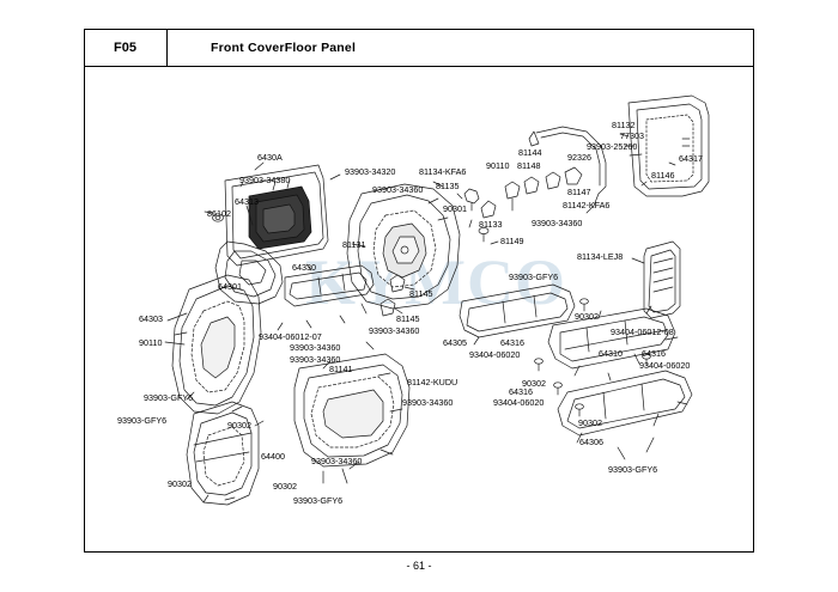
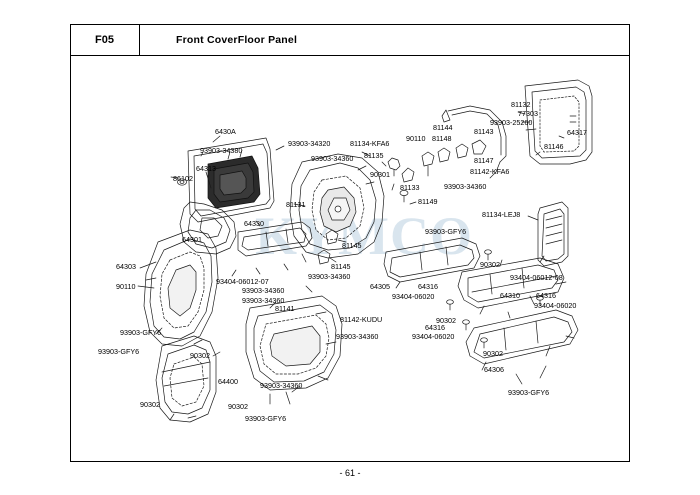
  F05
  Front CoverFloor Panel
  KYMC
  - 61 -
  81132
  77303
  93903-25260
- 92326
+ 81143
  64317
  81144
  81148
  90110
  81146
  6430A
  93903-34320
  81134-KFA6
  93903-34380
  81147
  81135
  81142-KFA6
  64313
  93903-34360
  90301
  86102
  81133
  93903-34360
  81149
  81131
  81134-LEJ8
  64330
  93903-GFY6
  64301
  81145
  81145
  64303
  93903-34360
  90302
  93404-06012-08
  90110
  93404-06012-07
  93903-34360
  64305
  64316
  64310
  64316
  93903-34360
  93404-06020
  93404-06020
  81141
  81142-KUDU
  90302
  64316
  93903-34360
  93404-06020
  93903-GFY6
  93903-GFY6
  90302
  90302
  64306
  64400
  93903-34360
  93903-GFY6
  90302
  90302
  93903-GFY6
